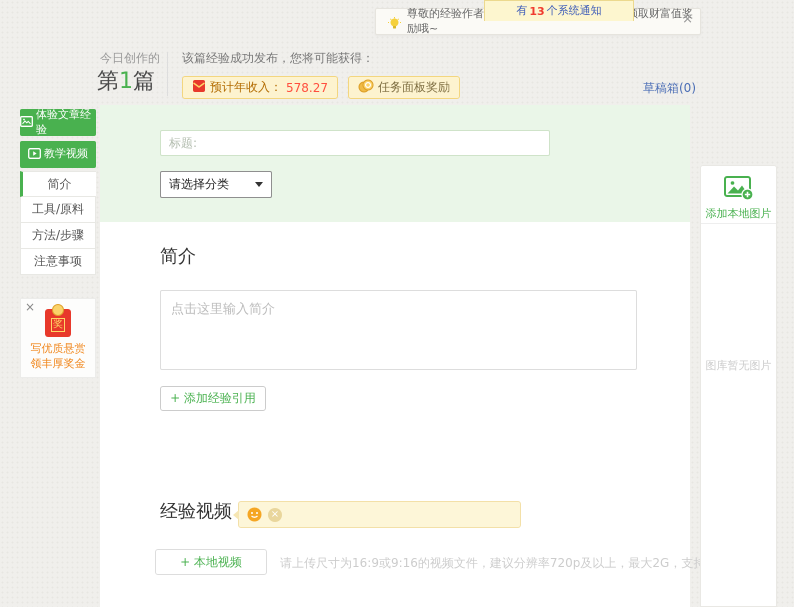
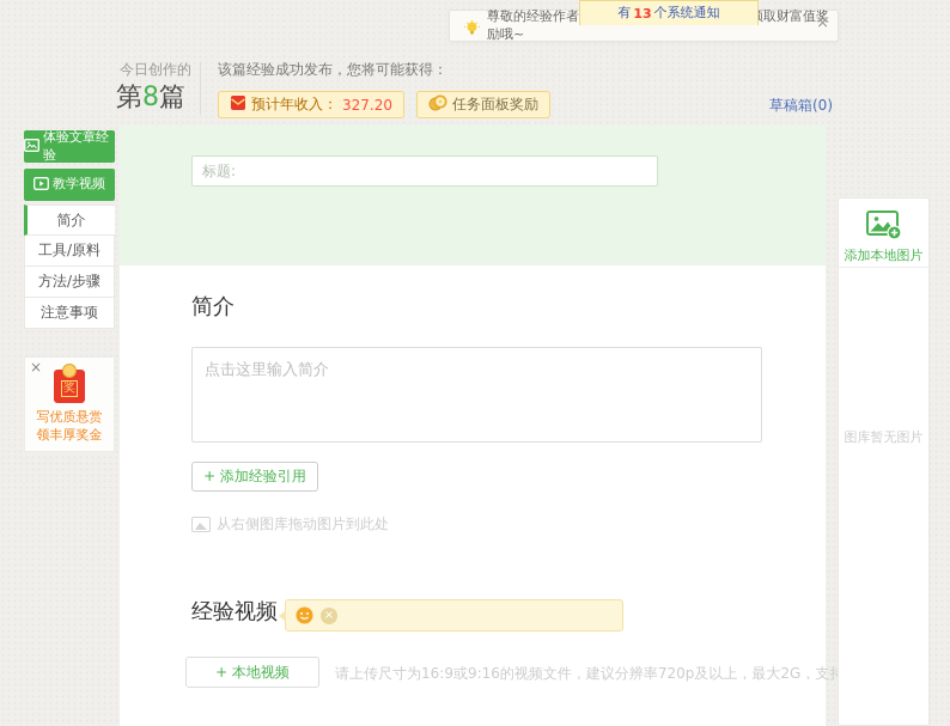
  ×
  有
  13
  个系统通知
  今日创作的
- 第1篇
+ 第8篇
  该篇经验成功发布，您将可能获得：
  预计年收入：
- 578.27
+ 327.20
  任务面板奖励
  草稿箱(0)
  体验文章经验
  教学视频
  简介
  工具/原料
  方法/步骤
  注意事项
  ×
  奖
  写优质悬赏
  领丰厚奖金
  标题:
- 请选择分类
  简介
  点击这里输入简介
  + 添加经验引用
+ 从右侧图库拖动图片到此处
  经验视频
  ×
  + 本地视频
  请上传尺寸为16:9或9:16的视频文件，建议分辨率720p及以上，最大2G，支
  添加本地图片
  图库暂无图片
